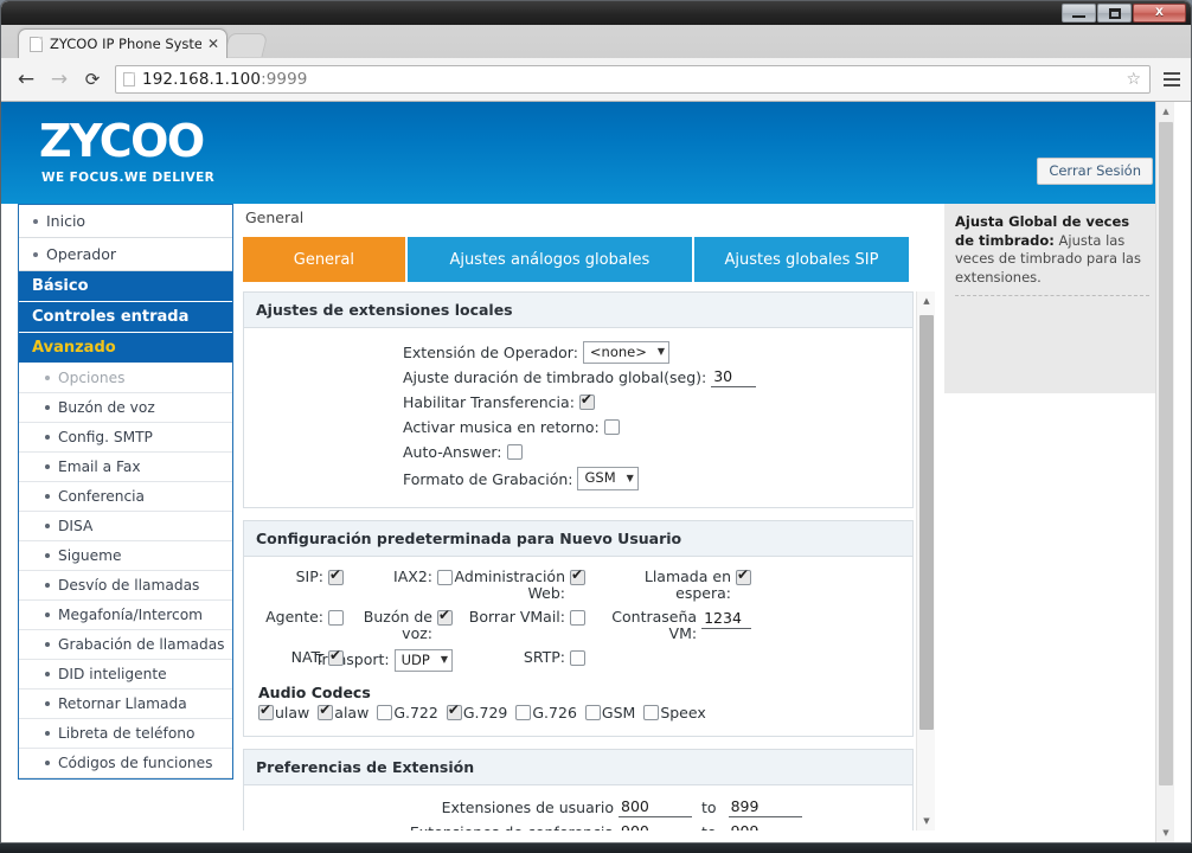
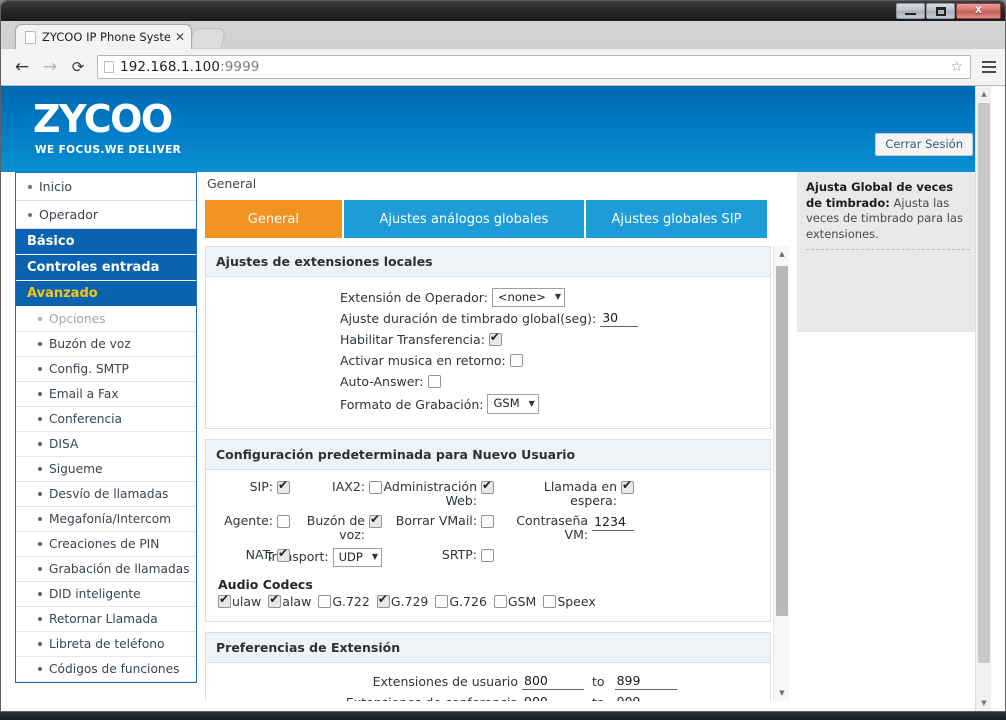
  X
  ZYCOO IP Phone Syste
  ✕
  ←
  →
  ⟳
  192.168.1.100:9999
  ☆
  ZYCOO
  WE FOCUS.WE DELIVER
  Cerrar Sesión
  Inicio
  Operador
  Básico
  Controles entrada
  Avanzado
  Opciones
  Buzón de voz
  Config. SMTP
  Email a Fax
  Conferencia
  DISA
  Sigueme
  Desvío de llamadas
  Megafonía/Intercom
+ Creaciones de PIN
  Grabación de llamadas
  DID inteligente
  Retornar Llamada
  Libreta de teléfono
  Códigos de funciones
  General
  General
  Ajustes análogos globales
  Ajustes globales SIP
  Ajustes de extensiones locales
  Extensión de Operador:
  <none>
  ▼
  Ajuste duración de timbrado global(seg):
  30
  Habilitar Transferencia:
  Activar musica en retorno:
  Auto-Answer:
  Formato de Grabación:
  GSM
  ▼
  Configuración predeterminada para Nuevo Usuario
  SIP:
  IAX2:
  Administración Web:
  Llamada en espera:
  Agente:
  Buzón de voz:
  Borrar VMail:
  Contraseña VM:
  1234
  NAT:
  Trsport:
  UDP
  ▼
  SRTP:
  Audio Codecs
  ulaw
  alaw
  G.722
  G.729
  G.726
  GSM
  Speex
  Preferencias de Extensión
  Extensiones de usuario
  800
  to
  899
  ▲
  ▼
  Ajusta Global de veces de timbrado: Ajusta las veces de timbrado para las extensiones.
  ▲
  ▼
